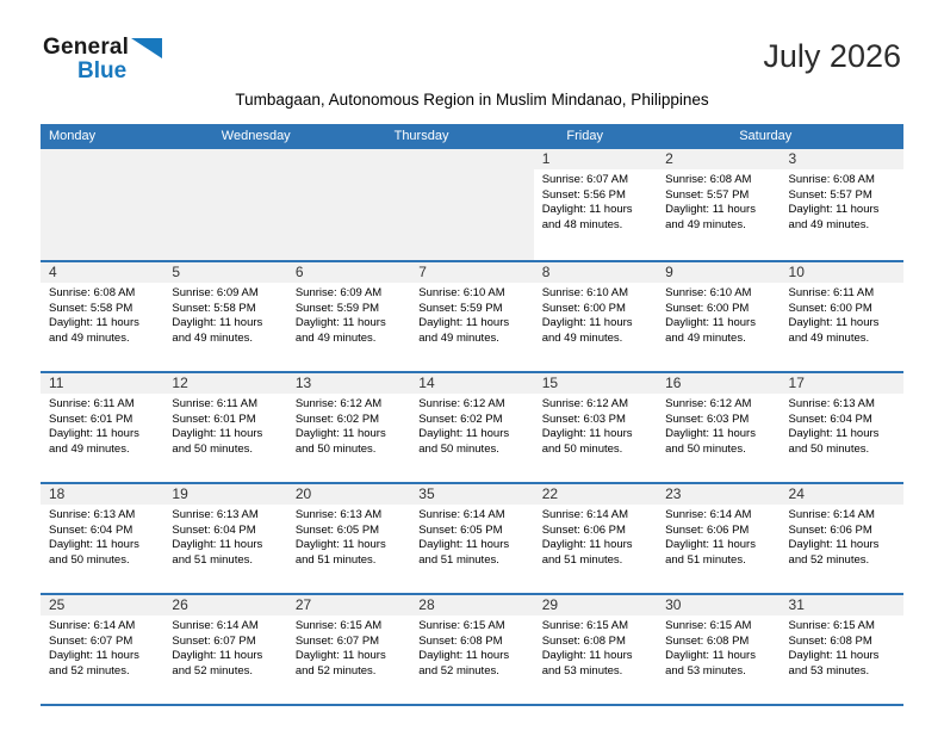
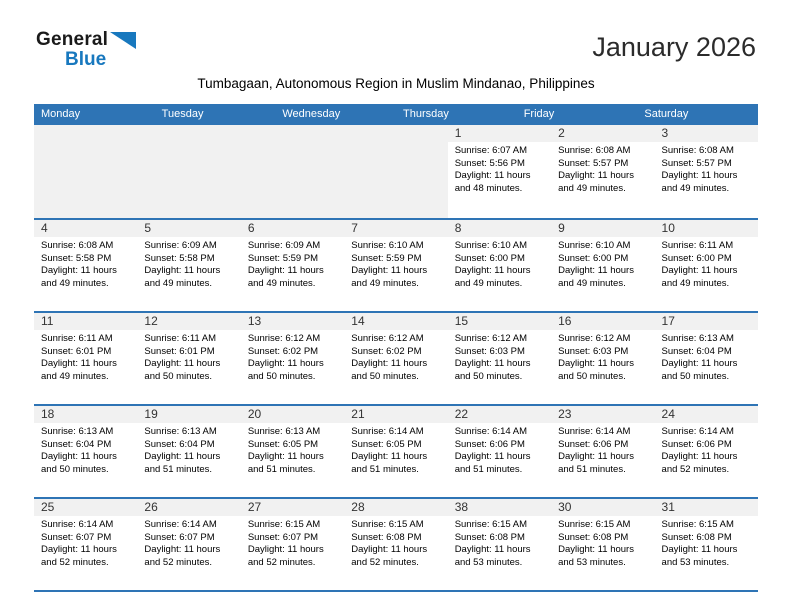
  General
  Blue
- July 2026
+ January 2026
  Tumbagaan, Autonomous Region in Muslim Mindanao, Philippines
  Monday
+ Tuesday
  Wednesday
  Thursday
  Friday
  Saturday
  1
  Sunrise: 6:07 AM
  Sunset: 5:56 PM
  Daylight: 11 hours and 48 minutes.
  2
  Sunrise: 6:08 AM
  Sunset: 5:57 PM
  Daylight: 11 hours and 49 minutes.
  3
  Sunrise: 6:08 AM
  Sunset: 5:57 PM
  Daylight: 11 hours and 49 minutes.
  4
  Sunrise: 6:08 AM
  Sunset: 5:58 PM
  Daylight: 11 hours and 49 minutes.
  5
  Sunrise: 6:09 AM
  Sunset: 5:58 PM
  Daylight: 11 hours and 49 minutes.
  6
  Sunrise: 6:09 AM
  Sunset: 5:59 PM
  Daylight: 11 hours and 49 minutes.
  7
  Sunrise: 6:10 AM
  Sunset: 5:59 PM
  Daylight: 11 hours and 49 minutes.
  8
  Sunrise: 6:10 AM
  Sunset: 6:00 PM
  Daylight: 11 hours and 49 minutes.
  9
  Sunrise: 6:10 AM
  Sunset: 6:00 PM
  Daylight: 11 hours and 49 minutes.
  10
  Sunrise: 6:11 AM
  Sunset: 6:00 PM
  Daylight: 11 hours and 49 minutes.
  11
  Sunrise: 6:11 AM
  Sunset: 6:01 PM
  Daylight: 11 hours and 49 minutes.
  12
  Sunrise: 6:11 AM
  Sunset: 6:01 PM
  Daylight: 11 hours and 50 minutes.
  13
  Sunrise: 6:12 AM
  Sunset: 6:02 PM
  Daylight: 11 hours and 50 minutes.
  14
  Sunrise: 6:12 AM
  Sunset: 6:02 PM
  Daylight: 11 hours and 50 minutes.
  15
  Sunrise: 6:12 AM
  Sunset: 6:03 PM
  Daylight: 11 hours and 50 minutes.
  16
  Sunrise: 6:12 AM
  Sunset: 6:03 PM
  Daylight: 11 hours and 50 minutes.
  17
  Sunrise: 6:13 AM
  Sunset: 6:04 PM
  Daylight: 11 hours and 50 minutes.
  18
  Sunrise: 6:13 AM
  Sunset: 6:04 PM
  Daylight: 11 hours and 50 minutes.
  19
  Sunrise: 6:13 AM
  Sunset: 6:04 PM
  Daylight: 11 hours and 51 minutes.
  20
  Sunrise: 6:13 AM
  Sunset: 6:05 PM
  Daylight: 11 hours and 51 minutes.
- 35
+ 21
  Sunrise: 6:14 AM
  Sunset: 6:05 PM
  Daylight: 11 hours and 51 minutes.
  22
  Sunrise: 6:14 AM
  Sunset: 6:06 PM
  Daylight: 11 hours and 51 minutes.
  23
  Sunrise: 6:14 AM
  Sunset: 6:06 PM
  Daylight: 11 hours and 51 minutes.
  24
  Sunrise: 6:14 AM
  Sunset: 6:06 PM
  Daylight: 11 hours and 52 minutes.
  25
  Sunrise: 6:14 AM
  Sunset: 6:07 PM
  Daylight: 11 hours and 52 minutes.
  26
  Sunrise: 6:14 AM
  Sunset: 6:07 PM
  Daylight: 11 hours and 52 minutes.
  27
  Sunrise: 6:15 AM
  Sunset: 6:07 PM
  Daylight: 11 hours and 52 minutes.
  28
  Sunrise: 6:15 AM
  Sunset: 6:08 PM
  Daylight: 11 hours and 52 minutes.
- 29
+ 38
  Sunrise: 6:15 AM
  Sunset: 6:08 PM
  Daylight: 11 hours and 53 minutes.
  30
  Sunrise: 6:15 AM
  Sunset: 6:08 PM
  Daylight: 11 hours and 53 minutes.
  31
  Sunrise: 6:15 AM
  Sunset: 6:08 PM
  Daylight: 11 hours and 53 minutes.
